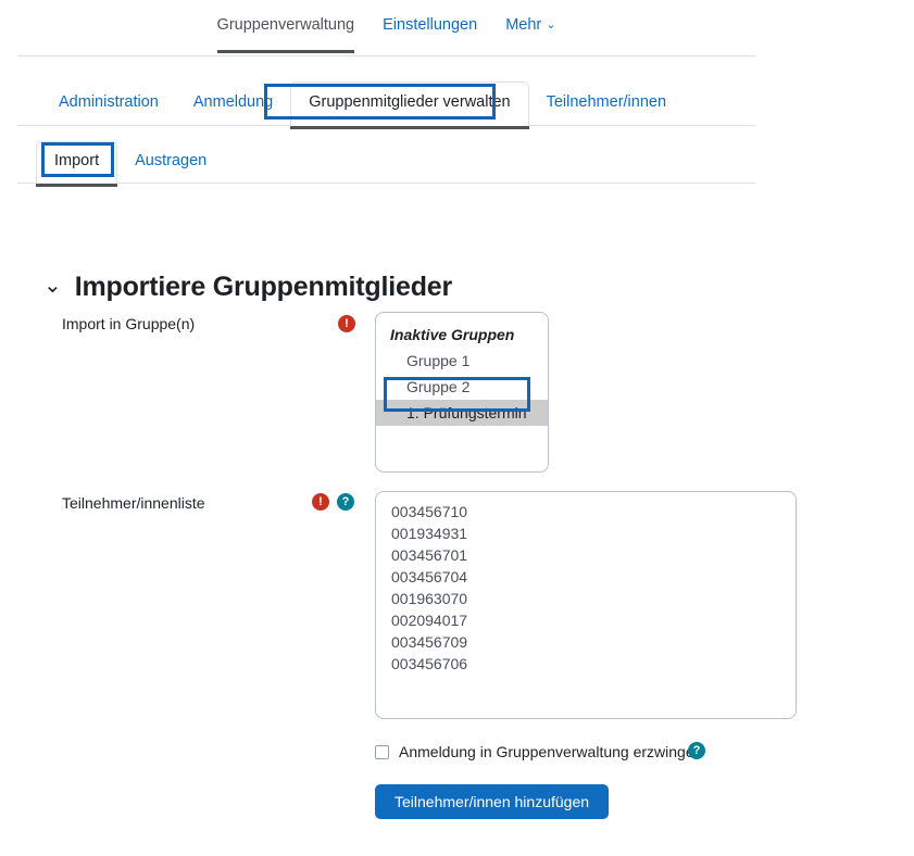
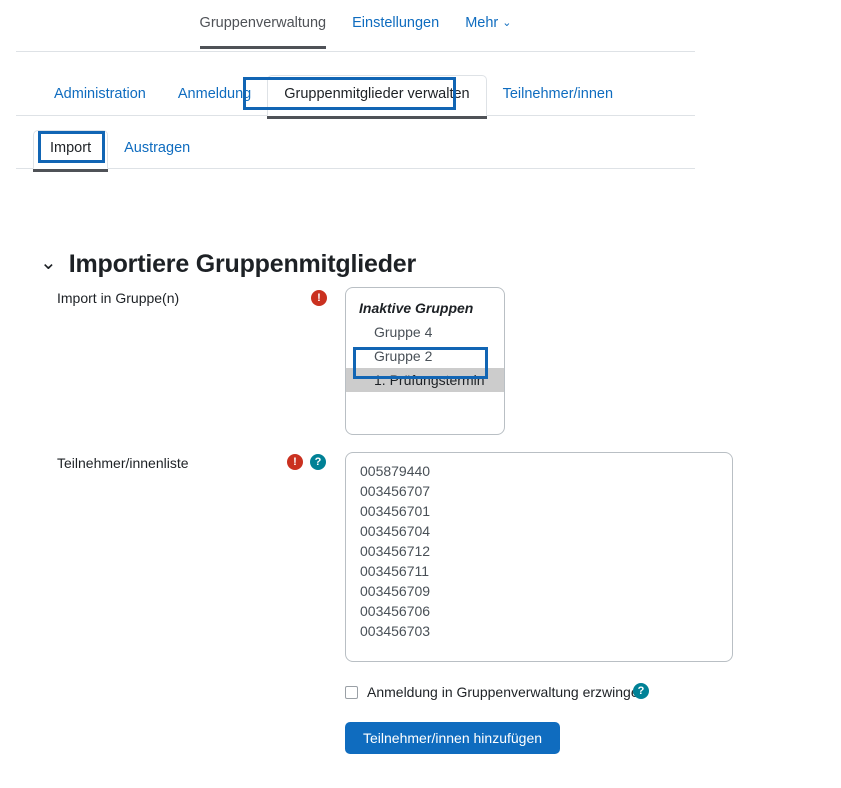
  Gruppenverwaltung
  Einstellungen
  Mehr ⌄
  Administration
  Anmeldung
  Gruppenmitglieder verwalten
  Teilnehmer/innen
  Import
  Austragen
  ⌄
  Importiere Gruppenmitglieder
  Import in Gruppe(n)
  !
  Inaktive Gruppen
- Gruppe 1
+ Gruppe 4
  Gruppe 2
  1. Prüfungstermin
  Teilnehmer/innenliste
  !
  ?
- 003456710
+ 005879440
- 001934931
+ 003456707
  003456701
  003456704
- 001963070
+ 003456712
- 002094017
+ 003456711
  003456709
  003456706
+ 003456703
  Anmeldung in Gruppenverwaltung erzwing
  ?
  Teilnehmer/innen hinzufügen
